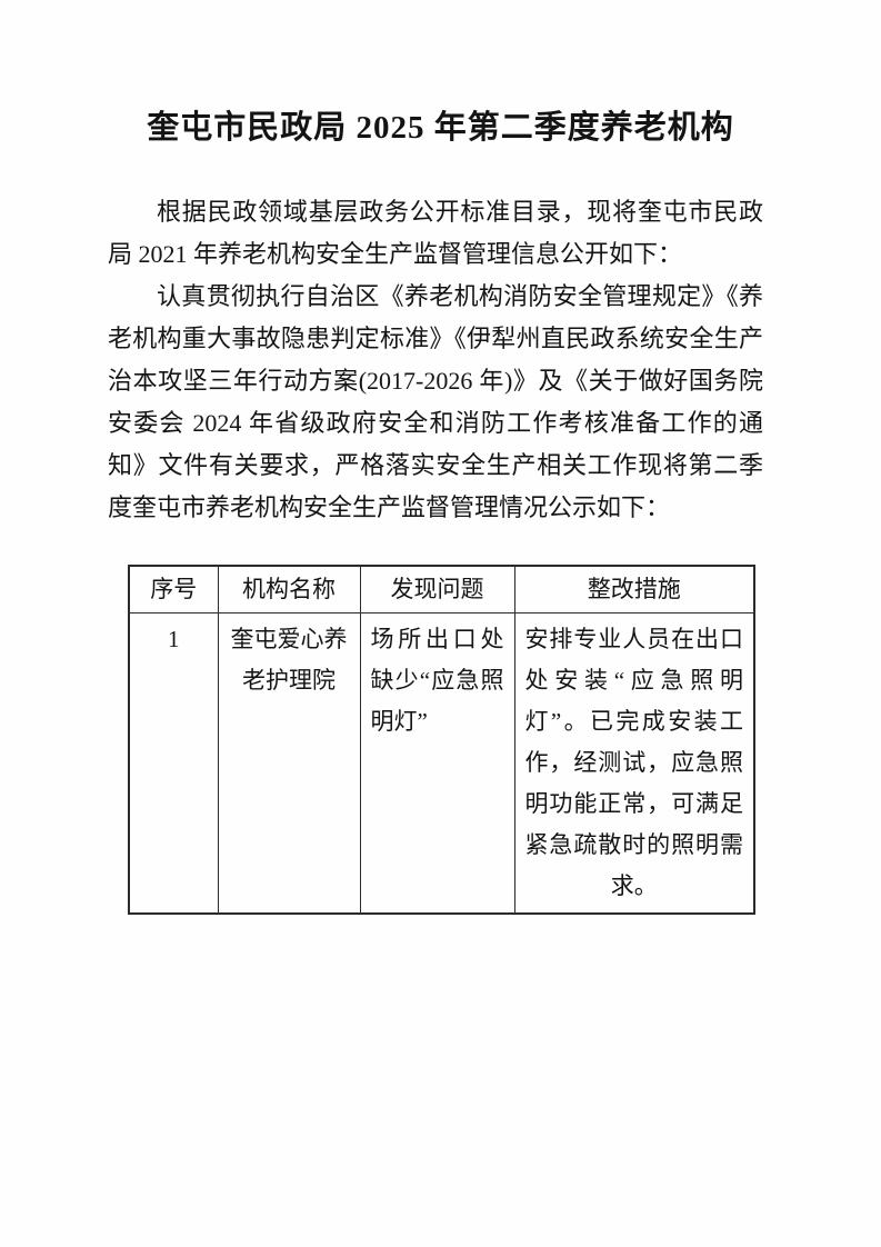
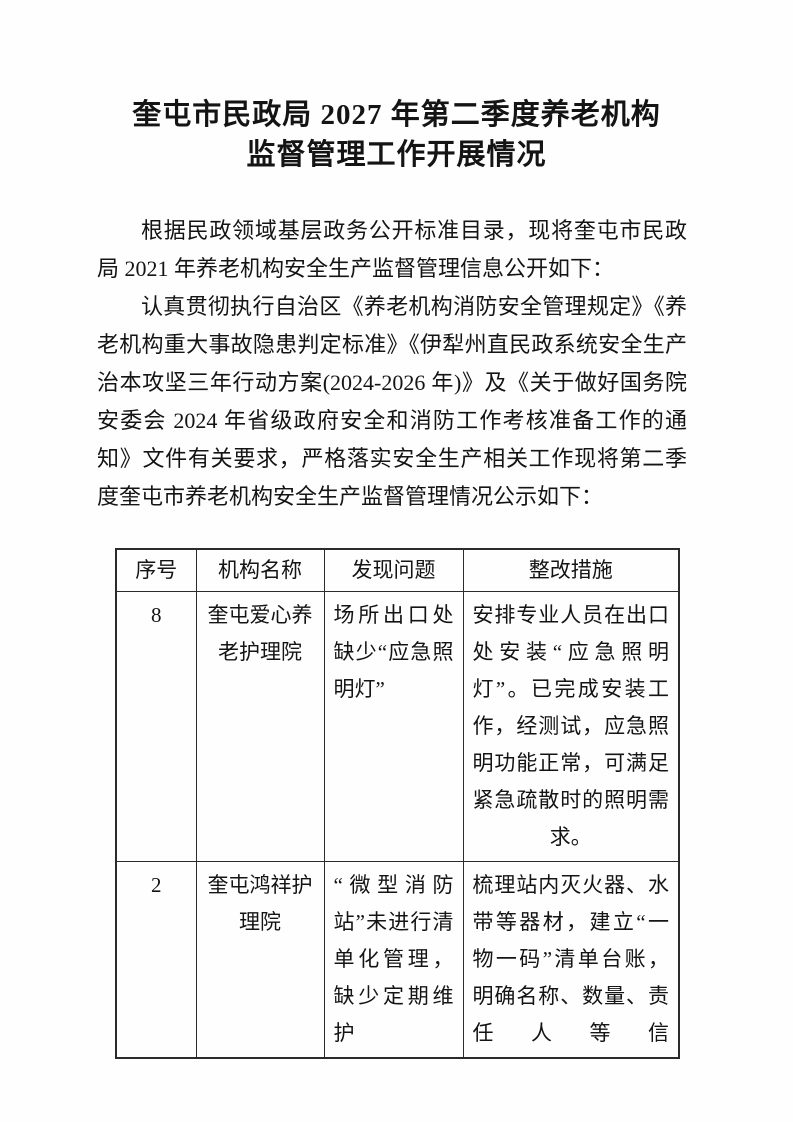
- 奎屯市民政局 2025 年第二季度养老机构
+ 奎屯市民政局 2027 年第二季度养老机构
+ 监督管理工作开展情况
  根据民政领域基层政务公开标准目录，现将奎屯市民政局 2021 年养老机构安全生产监督管理信息公开如下：
- 认真贯彻执行自治区《养老机构消防安全管理规定》《养老机构重大事故隐患判定标准》《伊犁州直民政系统安全生产治本攻坚三年行动方案(2017-2026 年)》及《关于做好国务院安委会 2024 年省级政府安全和消防工作考核准备工作的通知》文件有关要求，严格落实安全生产相关工作现将第二季度奎屯市养老机构安全生产监督管理情况公示如下：
+ 认真贯彻执行自治区《养老机构消防安全管理规定》《养老机构重大事故隐患判定标准》《伊犁州直民政系统安全生产治本攻坚三年行动方案(2024-2026 年)》及《关于做好国务院安委会 2024 年省级政府安全和消防工作考核准备工作的通知》文件有关要求，严格落实安全生产相关工作现将第二季度奎屯市养老机构安全生产监督管理情况公示如下：
  序号	机构名称	发现问题	整改措施
- 1	奎屯爱心养老护理院	场所出口处缺少“应急照明灯”	安排专业人员在出口处安装“应急照明灯”。已完成安装工作，经测试，应急照明功能正常，可满足紧急疏散时的照明需求。
+ 8	奎屯爱心养老护理院	场所出口处缺少“应急照明灯”	安排专业人员在出口处安装“应急照明灯”。已完成安装工作，经测试，应急照明功能正常，可满足紧急疏散时的照明需求。
+ 2	奎屯鸿祥护理院	“微型消防站”未进行清单化管理，缺少定期维护	梳理站内灭火器、水带等器材，建立“一物一码”清单台账，明确名称、数量、责任人等信
